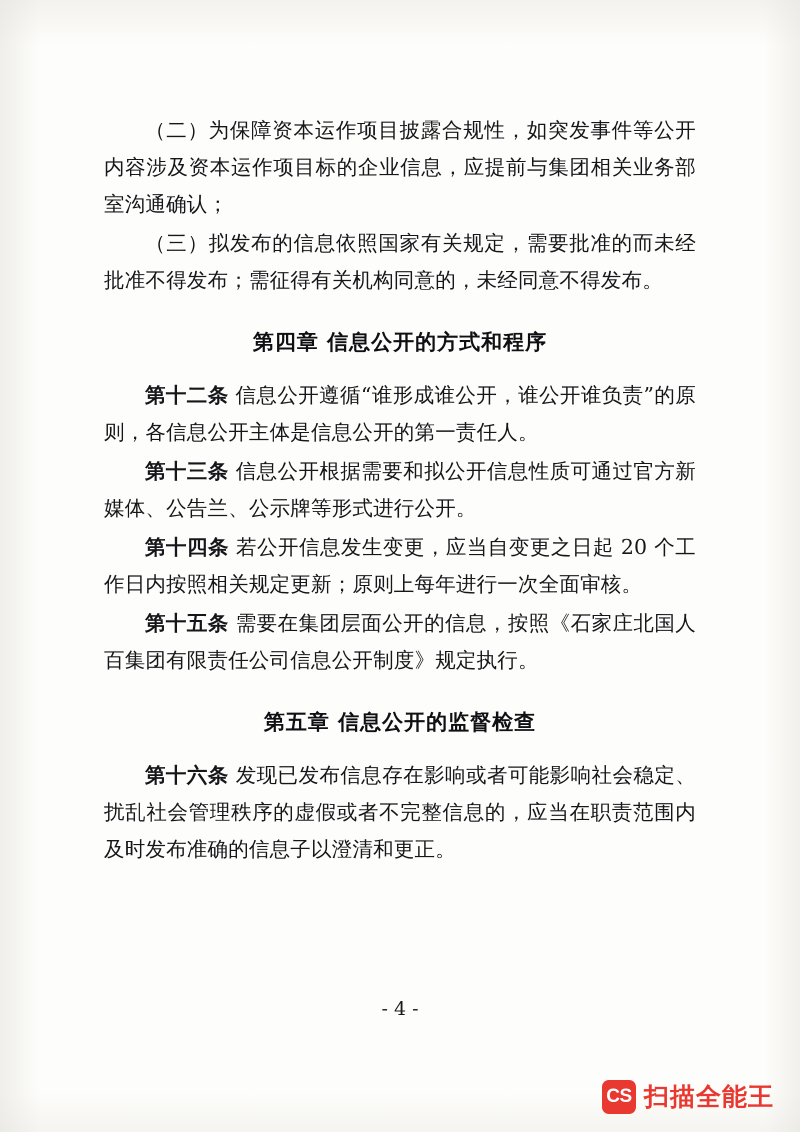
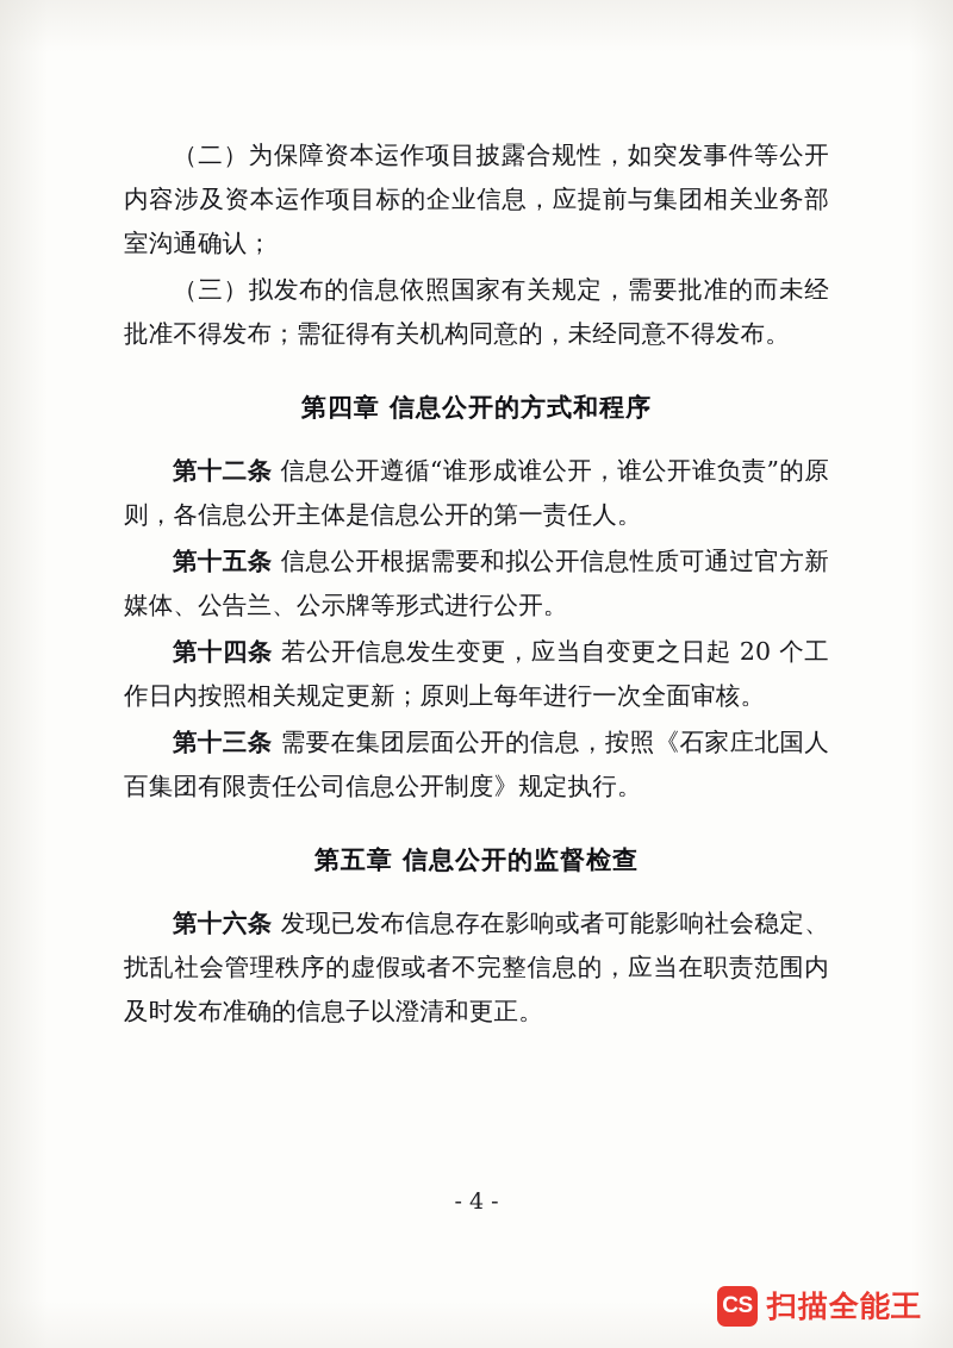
  （二）为保障资本运作项目披露合规性，如突发事件等公开内容涉及资本运作项目标的企业信息，应提前与集团相关业务部室沟通确认；
  （三）拟发布的信息依照国家有关规定，需要批准的而未经批准不得发布；需征得有关机构同意的，未经同意不得发布。
  第四章 信息公开的方式和程序
  第十二条 信息公开遵循“谁形成谁公开，谁公开谁负责”的原则，各信息公开主体是信息公开的第一责任人。
- 第十三条 信息公开根据需要和拟公开信息性质可通过官方新媒体、公告兰、公示牌等形式进行公开。
+ 第十五条 信息公开根据需要和拟公开信息性质可通过官方新媒体、公告兰、公示牌等形式进行公开。
  第十四条 若公开信息发生变更，应当自变更之日起 20 个工作日内按照相关规定更新；原则上每年进行一次全面审核。
- 第十五条 需要在集团层面公开的信息，按照《石家庄北国人百集团有限责任公司信息公开制度》规定执行。
+ 第十三条 需要在集团层面公开的信息，按照《石家庄北国人百集团有限责任公司信息公开制度》规定执行。
  第五章 信息公开的监督检查
  第十六条 发现已发布信息存在影响或者可能影响社会稳定、扰乱社会管理秩序的虚假或者不完整信息的，应当在职责范围内及时发布准确的信息子以澄清和更正。
  - 4 -
  CS
  扫描全能王
